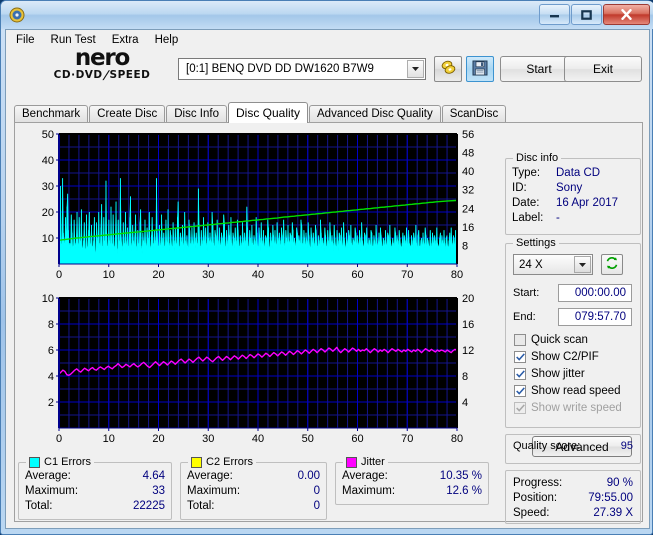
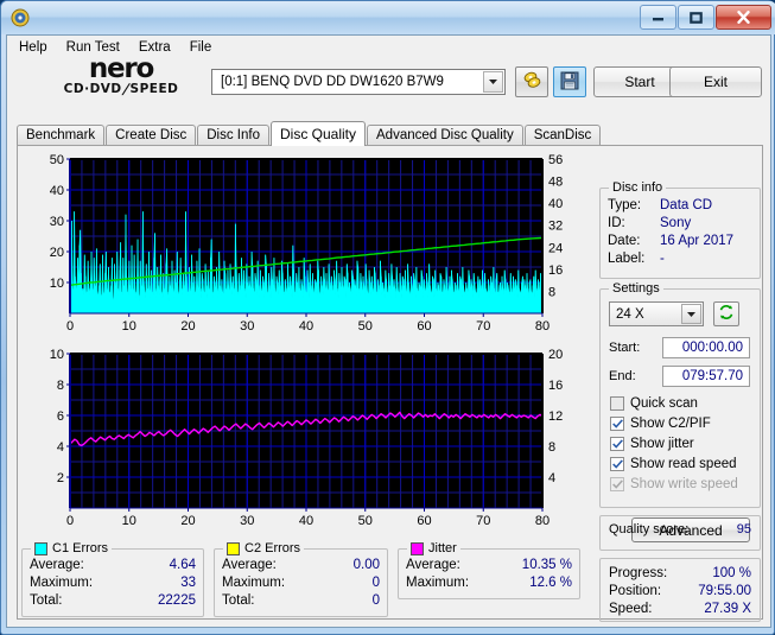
- File
+ Help
  Run Test
  Extra
- Help
+ File
  nero
  CD·DVD
  SPEED
  [0:1] BENQ DVD DD DW1620 B7W9
  Start
  Exit
  Benchmark
  Create Disc
  Disc Info
  Disc Quality
  Advanced Disc Quality
  ScanDisc
  10
  20
  30
  40
  50
  8
  16
  24
  32
  40
  48
  56
  0
  10
  20
  30
  40
  50
  60
  70
  80
  2
  4
  6
  8
  10
  4
  8
  12
  16
  20
  0
  10
  20
  30
  40
  50
  60
  70
  80
  Disc info
  Type:
  Data CD
  ID:
  Sony
  Date:
  16 Apr 2017
  Label:
  -
  Settings
  24 X
  Start:
  000:00.00
  End:
  079:57.70
  Quick scan
  Show C2/PIF
  Show jitter
  Show read speed
  Show write speed
  Advanced
  Quality score:
  95
  Progress:
- 90 %
+ 100 %
  Position:
  79:55.00
  Speed:
  27.39 X
  C1 Errors
  Average:
  4.64
  Maximum:
  33
  Total:
  22225
  C2 Errors
  Average:
  0.00
  Maximum:
  0
  Total:
  0
  Jitter
  Average:
  10.35 %
  Maximum:
  12.6 %
